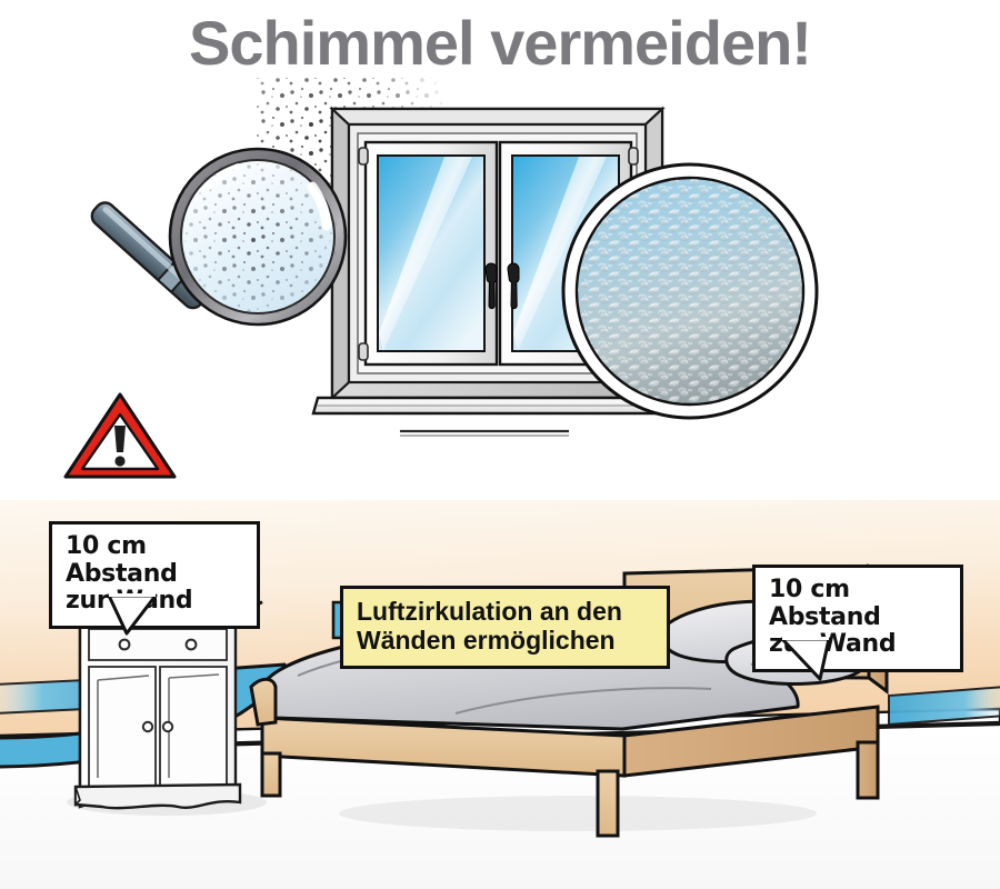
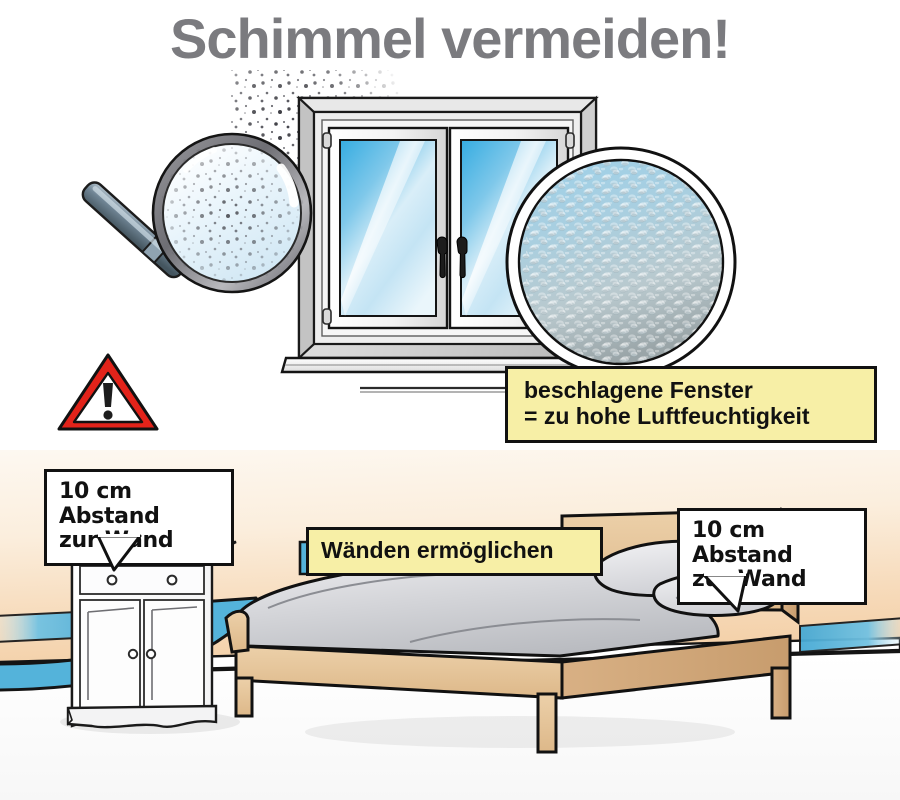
  Schimmel vermeiden!
+ beschlagene Fenster
+ = zu hohe Luftfeuchtigkeit
  10 cm Abstand
  zurnd
- Luftzirkulation an den
  Wänden ermöglichen
  10 cm Abstand
  z Wand
